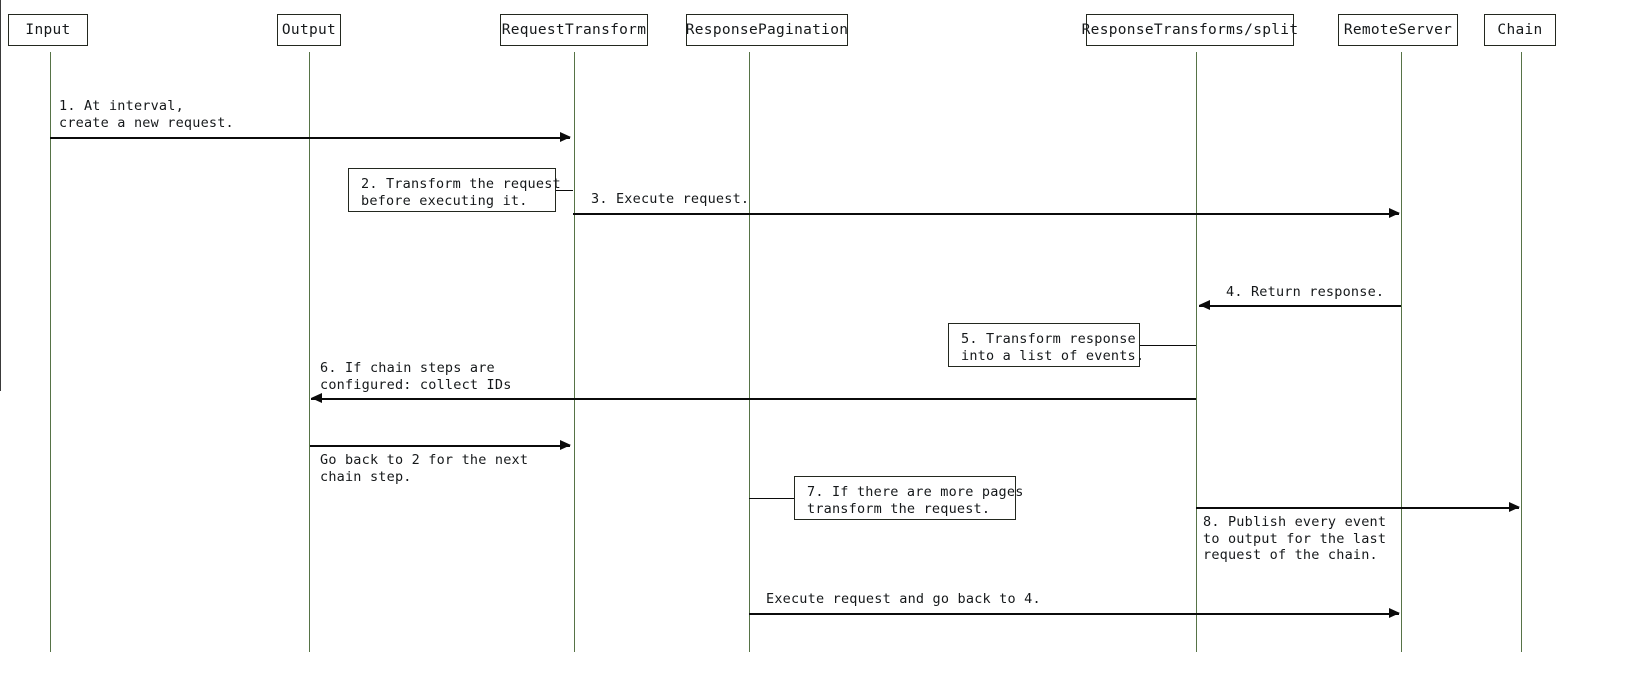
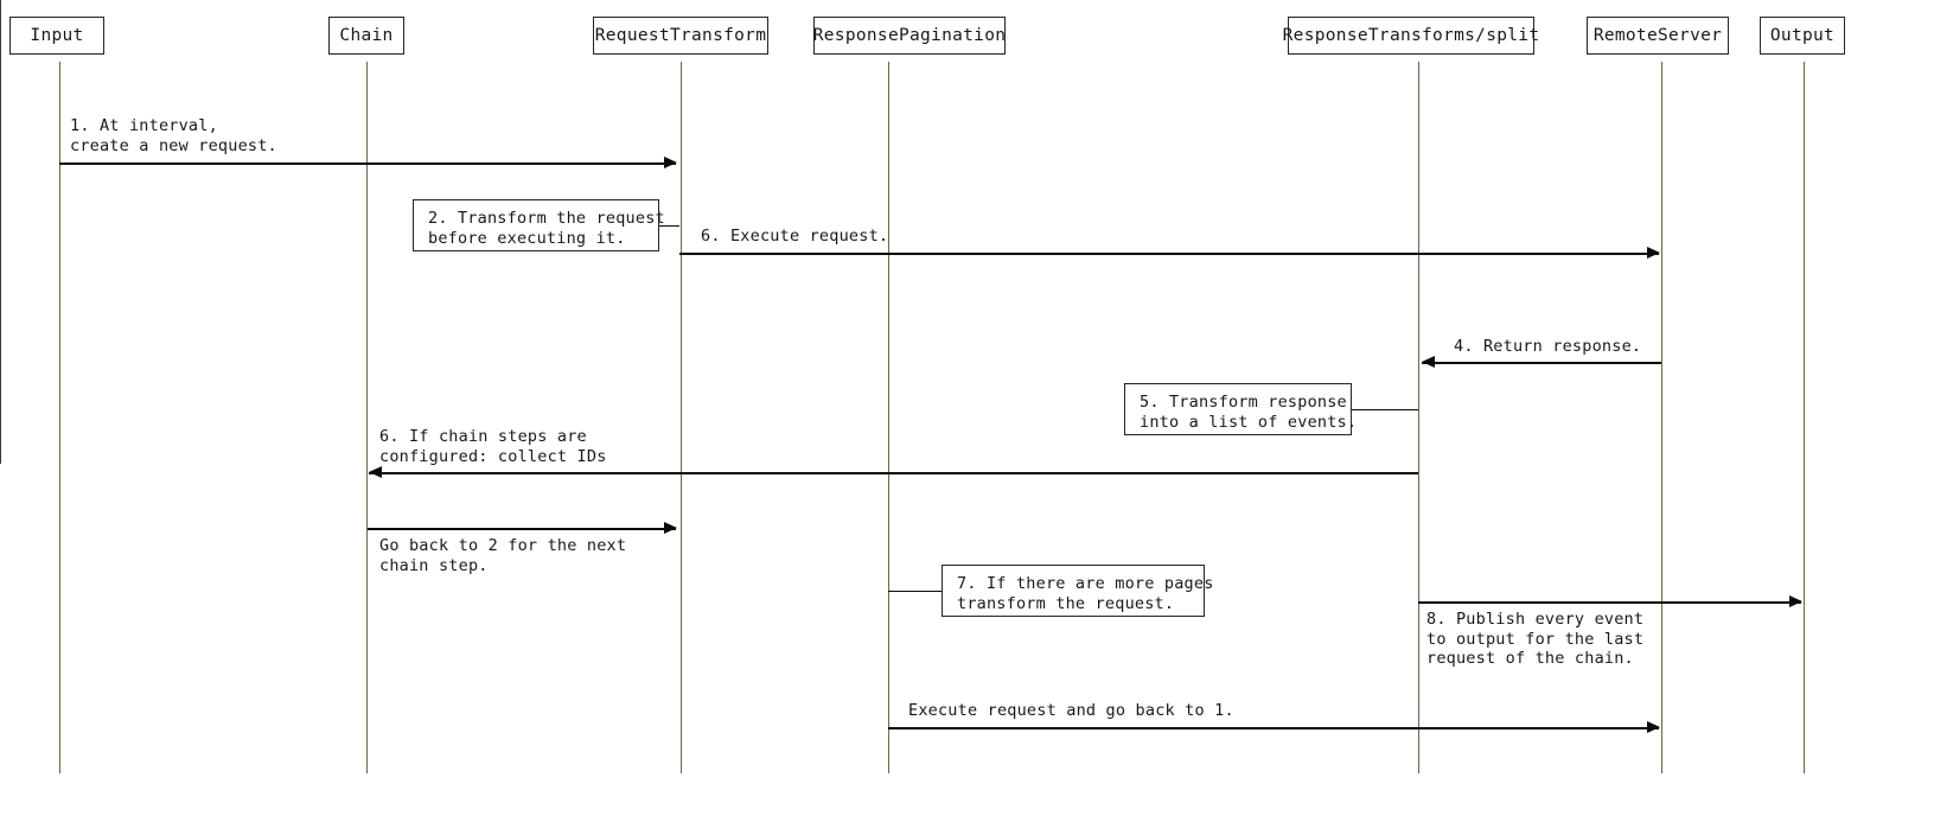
  Input
- Output
+ Chain
  RequestTransform
  ResponsePagination
  ResponseTransforms/split
  RemoteServer
- Chain
+ Output
  1. At interval,
  create a new request.
- 3. Execute request.
+ 6. Execute request.
  4. Return response.
  6. If chain steps are
  configured: collect IDs
  Go back to 2 for the next
  chain step.
  8. Publish every event
  to output for the last
  request of the chain.
- Execute request and go back to 4.
+ Execute request and go back to 1.
  2. Transform the request
  before executing it.
  5. Transform response
  into a list of events.
  7. If there are more pages
  transform the request.
